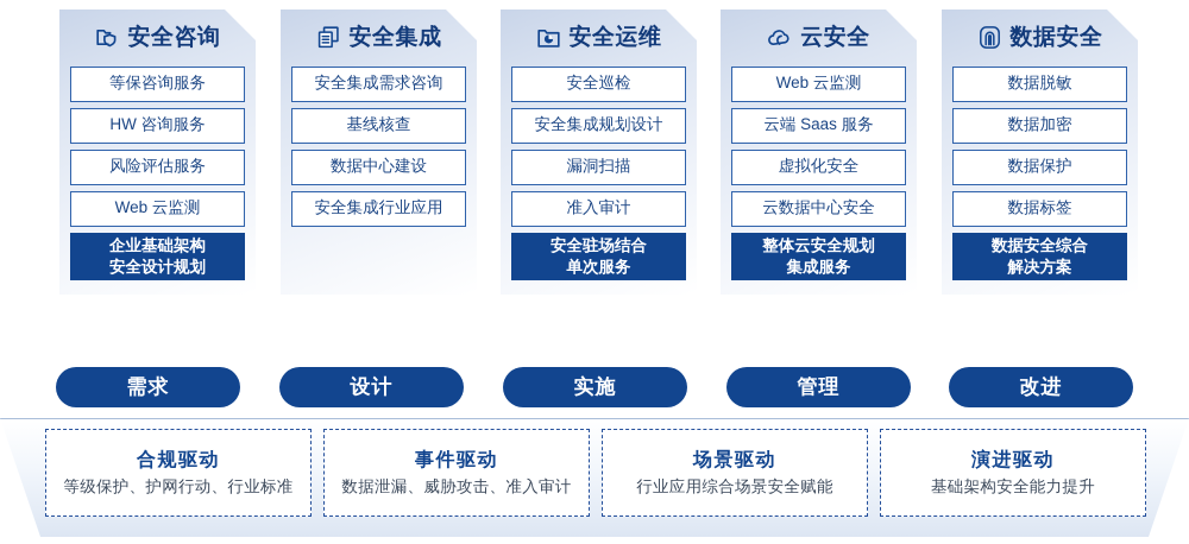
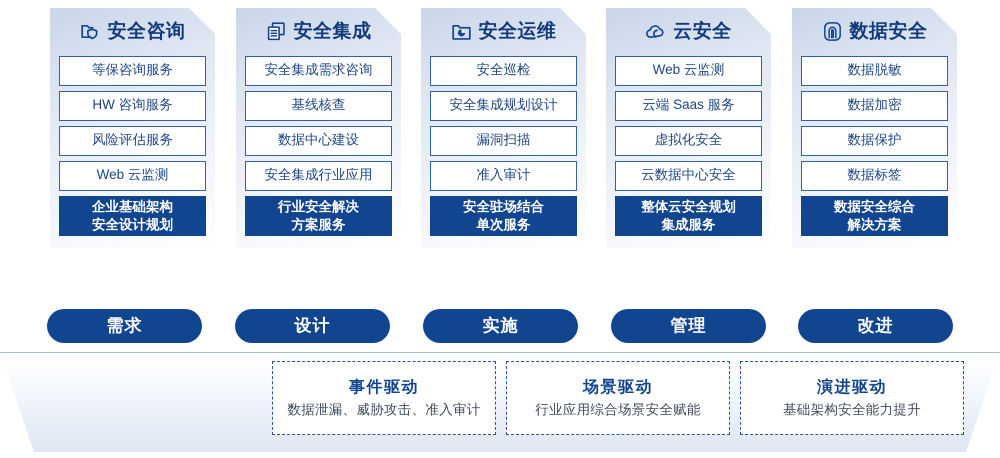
  安全咨询
  等保咨询服务
  HW 咨询服务
  风险评估服务
  Web 云监测
  企业基础架构
  安全设计规划
  安全集成
  安全集成需求咨询
  基线核查
  数据中心建设
  安全集成行业应用
+ 行业安全解决
+ 方案服务
  安全运维
  安全巡检
  安全集成规划设计
  漏洞扫描
  准入审计
  安全驻场结合
  单次服务
  云安全
  Web 云监测
  云端 Saas 服务
  虚拟化安全
  云数据中心安全
  整体云安全规划
  集成服务
  数据安全
  数据脱敏
  数据加密
  数据保护
  数据标签
  数据安全综合
  解决方案
  需求
  设计
  实施
  管理
  改进
- 合规驱动
- 等级保护、护网行动、行业标准
  事件驱动
  数据泄漏、威胁攻击、准入审计
  场景驱动
  行业应用综合场景安全赋能
  演进驱动
  基础架构安全能力提升
